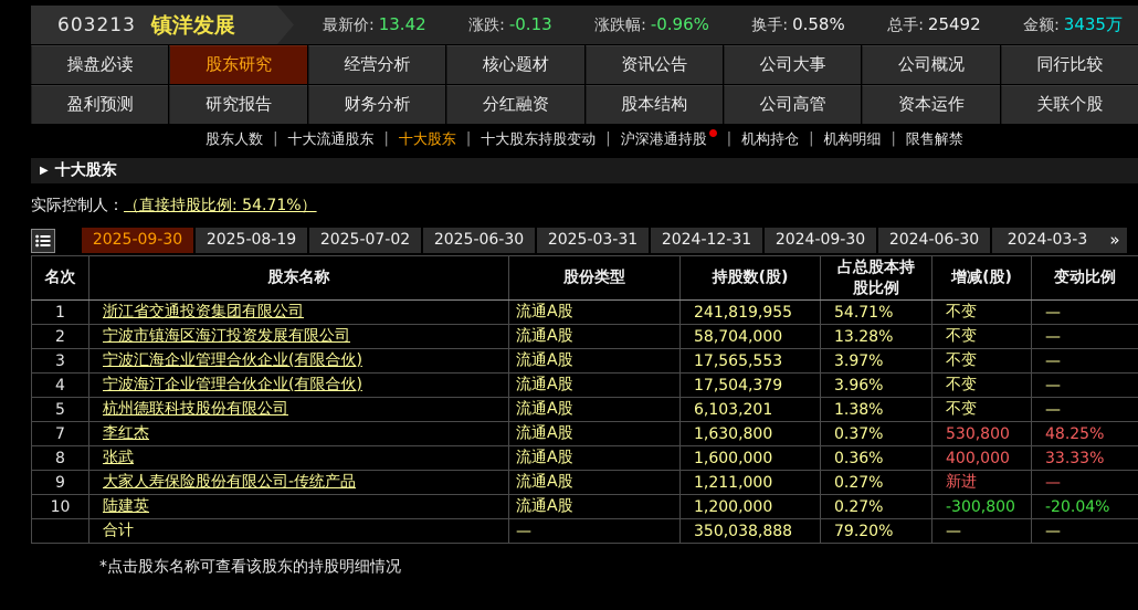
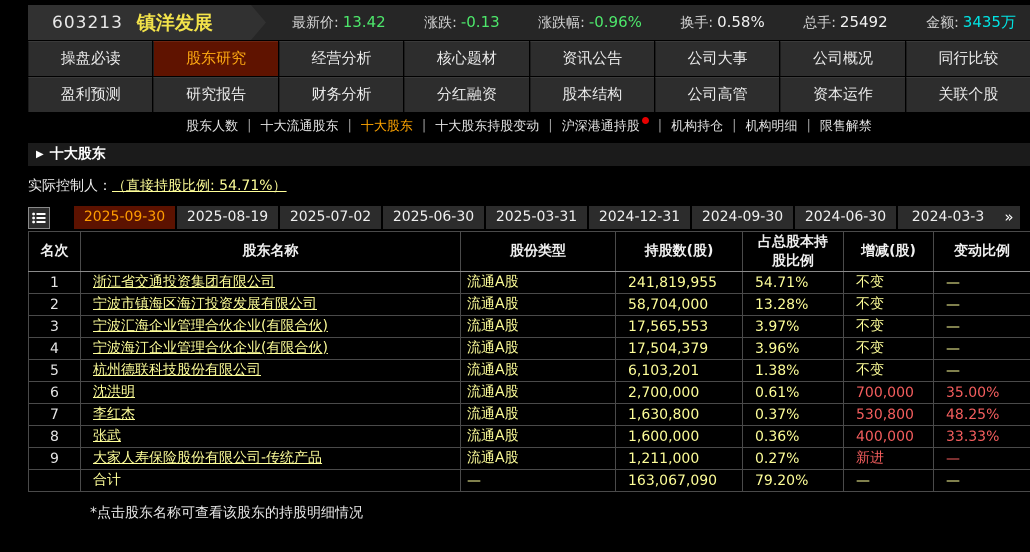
  603213
  镇洋发展
  最新价: 13.42
  涨跌: -0.13
  涨跌幅: -0.96%
  换手: 0.58%
  总手: 25492
  金额: 3435万
  操盘必读
  股东研究
  经营分析
  核心题材
  资讯公告
  公司大事
  公司概况
  同行比较
  盈利预测
  研究报告
  财务分析
  分红融资
  股本结构
  公司高管
  资本运作
  关联个股
  股东人数
  |
  十大流通股东
  |
  十大股东
  |
  十大股东持股变动
  |
  沪深港通持股
  |
  机构持仓
  |
  机构明细
  |
  限售解禁
  ▶
  十大股东
  实际控制人：
  （直接持股比例: 54.71%）
  2025-09-30
  2025-08-19
  2025-07-02
  2025-06-30
  2025-03-31
  2024-12-31
  2024-09-30
  2024-06-30
  2024-03-3
  »
  名次	股东名称	股份类型	持股数(股)	占总股本持股比例	增减(股)	变动比例
  1	浙江省交通投资集团有限公司	流通A股	241,819,955	54.71%	不变	—
  2	宁波市镇海区海汀投资发展有限公司	流通A股	58,704,000	13.28%	不变	—
  3	宁波汇海企业管理合伙企业(有限合伙)	流通A股	17,565,553	3.97%	不变	—
  4	宁波海汀企业管理合伙企业(有限合伙)	流通A股	17,504,379	3.96%	不变	—
  5	杭州德联科技股份有限公司	流通A股	6,103,201	1.38%	不变	—
+ 6	沈洪明	流通A股	2,700,000	0.61%	700,000	35.00%
  7	李红杰	流通A股	1,630,800	0.37%	530,800	48.25%
  8	张武	流通A股	1,600,000	0.36%	400,000	33.33%
  9	大家人寿保险股份有限公司-传统产品	流通A股	1,211,000	0.27%	新进	—
- 10	陆建英	流通A股	1,200,000	0.27%	-300,800	-20.04%
- 	合计	—	350,038,888	79.20%	—	—
+ 	合计	—	163,067,090	79.20%	—	—
  *点击股东名称可查看该股东的持股明细情况
